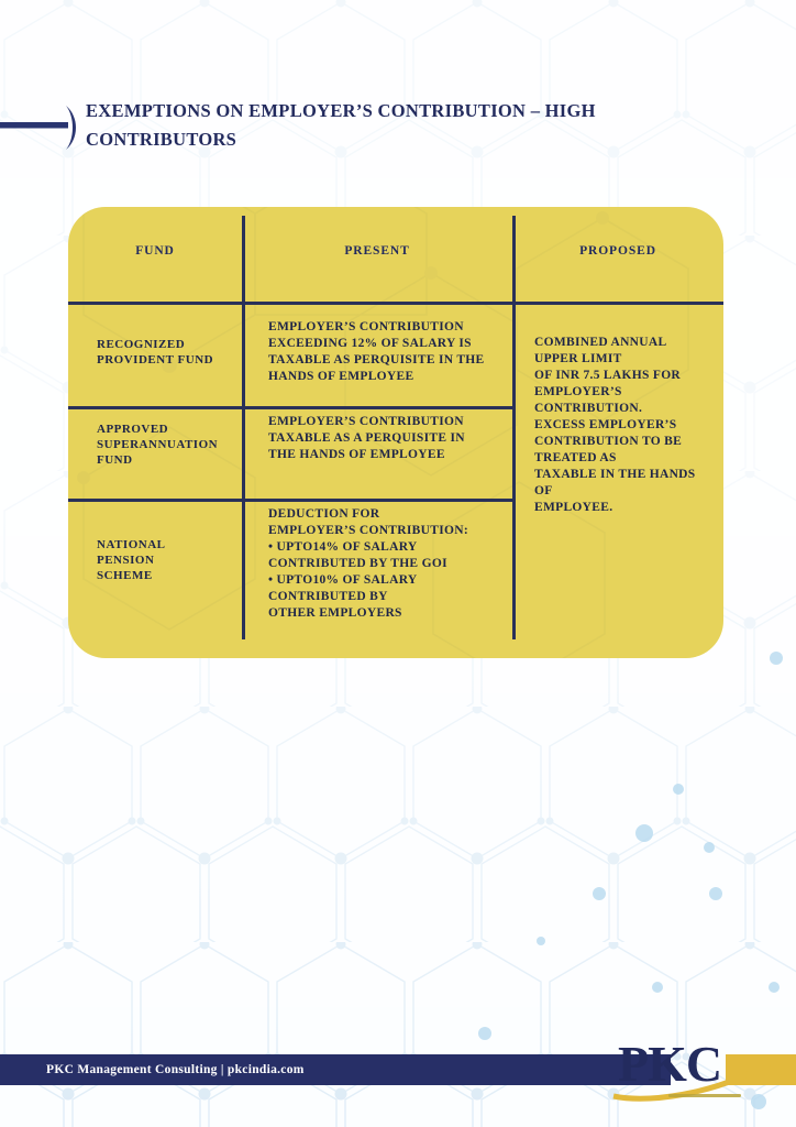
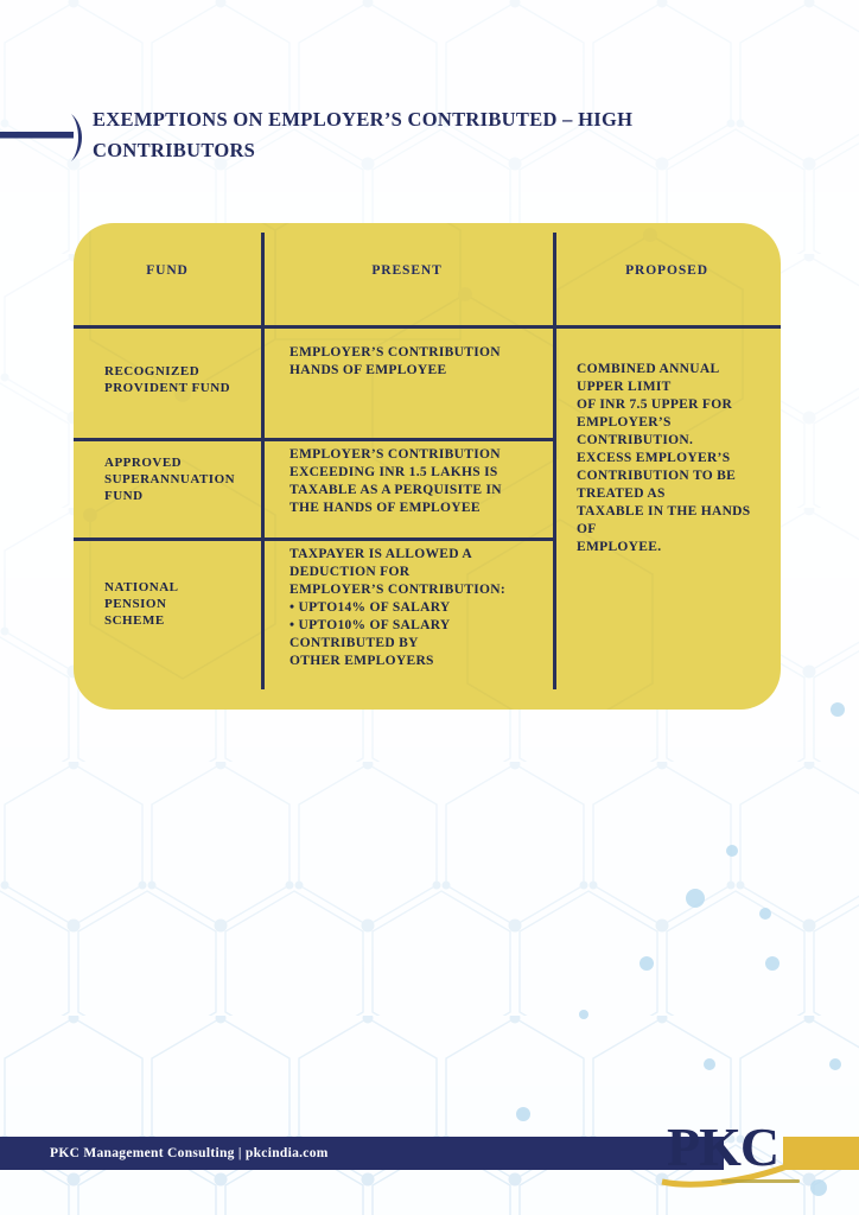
- EXEMPTIONS ON EMPLOYER’S CONTRIBUTION – HIGH
+ EXEMPTIONS ON EMPLOYER’S CONTRIBUTED – HIGH
  CONTRIBUTORS
  FUND
  PRESENT
  PROPOSED
  RECOGNIZED
  PROVIDENT FUND
  APPROVED
  SUPERANNUATION
  FUND
  NATIONAL
  PENSION
  SCHEME
  EMPLOYER’S CONTRIBUTION
- EXCEEDING 12% OF SALARY IS
- TAXABLE AS PERQUISITE IN THE
  HANDS OF EMPLOYEE
  EMPLOYER’S CONTRIBUTION
+ EXCEEDING INR 1.5 LAKHS IS
  TAXABLE AS A PERQUISITE IN
  THE HANDS OF EMPLOYEE
+ TAXPAYER IS ALLOWED A
  DEDUCTION FOR
  EMPLOYER’S CONTRIBUTION:
  • UPTO14% OF SALARY
- CONTRIBUTED BY THE GOI
  • UPTO10% OF SALARY
  CONTRIBUTED BY
  OTHER EMPLOYERS
  COMBINED ANNUAL
  UPPER LIMIT
- OF INR 7.5 LAKHS FOR
+ OF INR 7.5 UPPER FOR
  EMPLOYER’S
  CONTRIBUTION.
  EXCESS EMPLOYER’S
  CONTRIBUTION TO BE
  TREATED AS
  TAXABLE IN THE HANDS
  OF
  EMPLOYEE.
  PKC Management Consulting | pkcindia.com
  PKC
